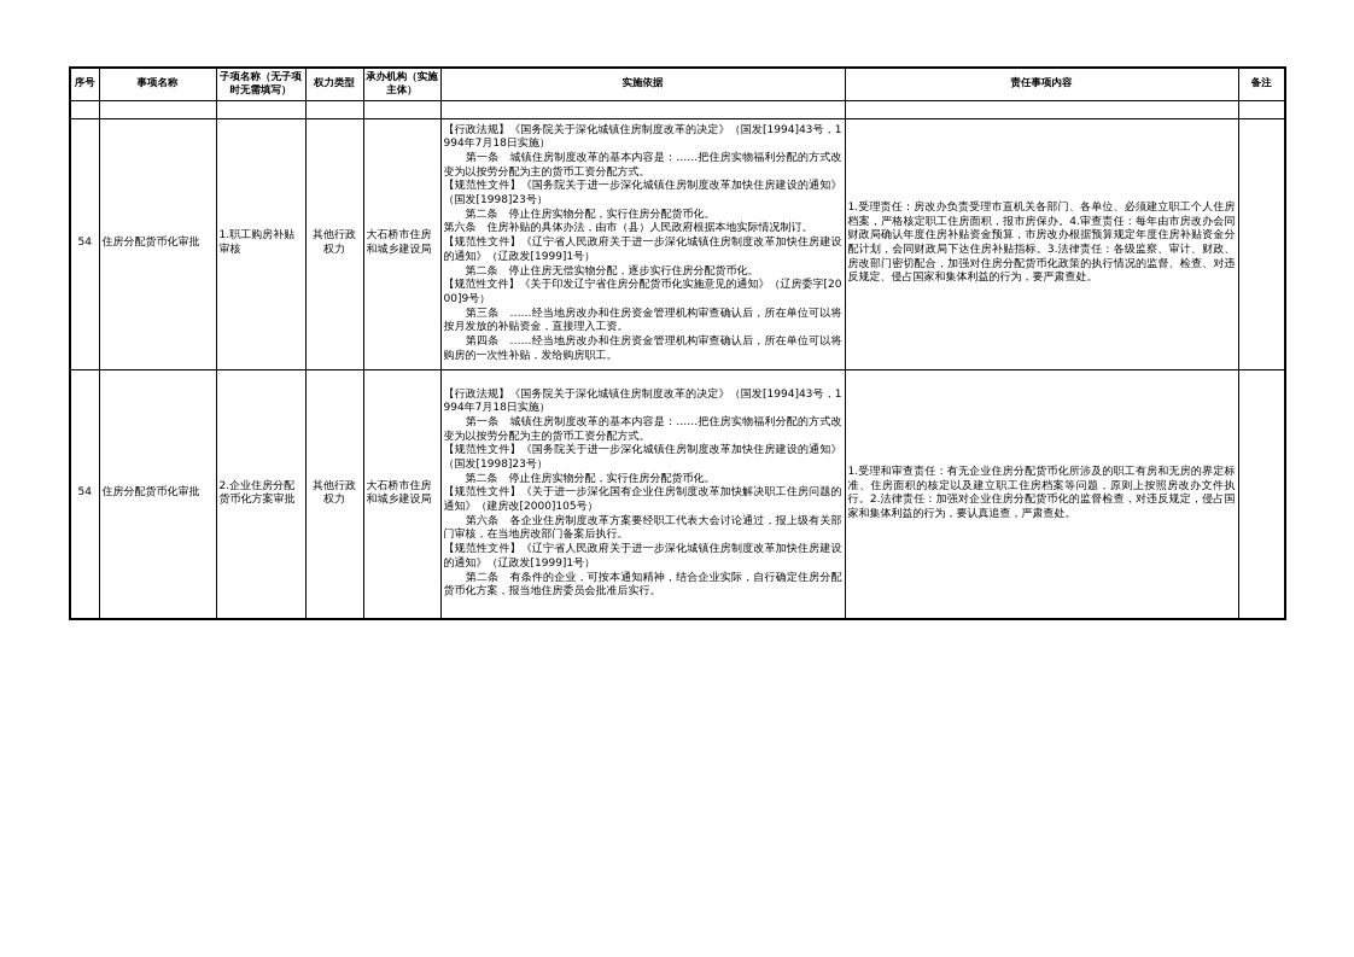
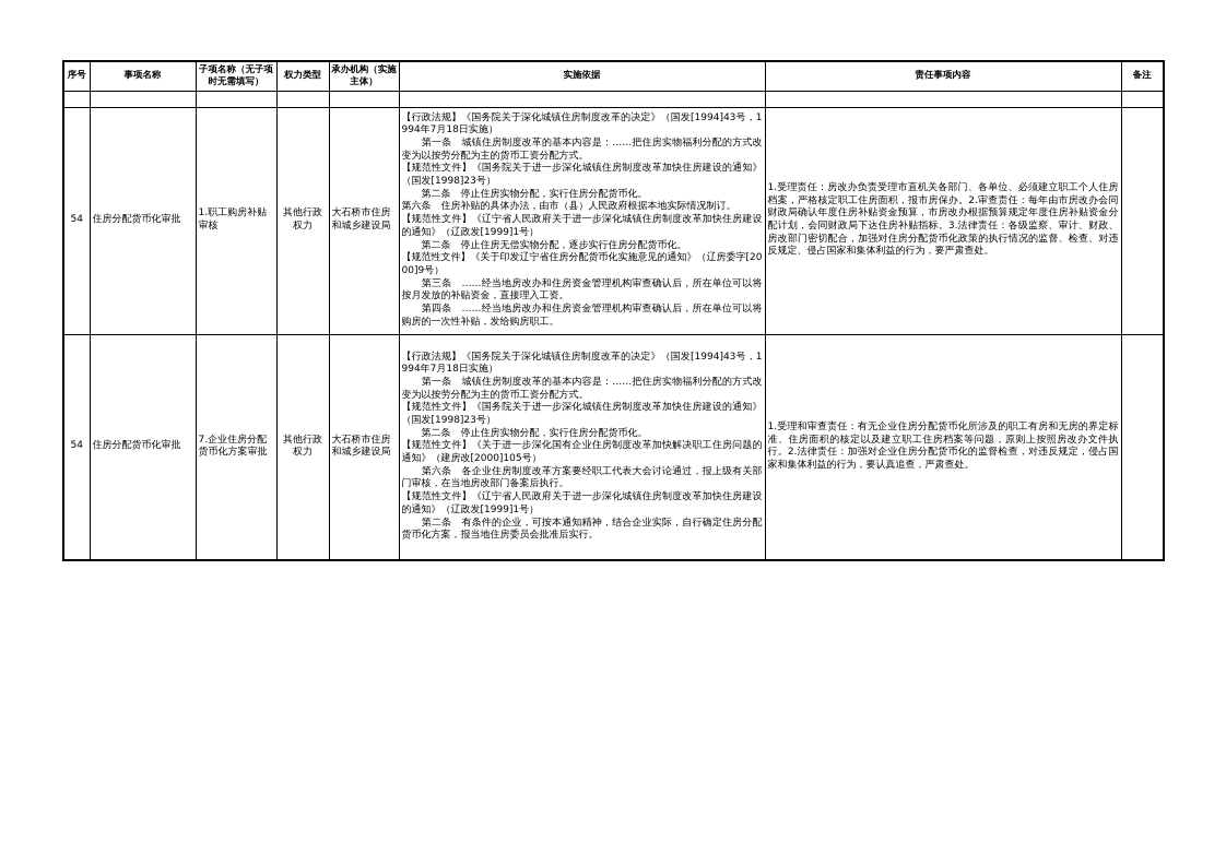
  序号	事项名称	子项名称（无子项时无需填写）	权力类型	承办机构（实施主体）	实施依据	责任事项内容	备注
- 54	住房分配货币化审批	1.职工购房补贴审核	其他行政权力	大石桥市住房和城乡建设局	【行政法规】《国务院关于深化城镇住房制度改革的决定》（国发[1994]43号，1994年7月18日实施） 第一条 城镇住房制度改革的基本内容是：……把住房实物福利分配的方式改变为以按劳分配为主的货币工资分配方式。 【规范性文件】《国务院关于进一步深化城镇住房制度改革加快住房建设的通知》（国发[1998]23号） 第二条 停止住房实物分配，实行住房分配货币化。 第六条 住房补贴的具体办法，由市（县）人民政府根据本地实际情况制订。 【规范性文件】《辽宁省人民政府关于进一步深化城镇住房制度改革加快住房建设的通知》（辽政发[1999]1号） 第二条 停止住房无偿实物分配，逐步实行住房分配货币化。 【规范性文件】《关于印发辽宁省住房分配货币化实施意见的通知》（辽房委字[2000]9号） 第三条 ……经当地房改办和住房资金管理机构审查确认后，所在单位可以将按月发放的补贴资金，直接理入工资。 第四条 ……经当地房改办和住房资金管理机构审查确认后，所在单位可以将购房的一次性补贴，发给购房职工。	1.受理责任：房改办负责受理市直机关各部门、各单位、必须建立职工个人住房档案，严格核定职工住房面积，报市房保办。4.审查责任：每年由市房改办会同财政局确认年度住房补贴资金预算，市房改办根据预算规定年度住房补贴资金分配计划，会同财政局下达住房补贴指标。3.法律责任：各级监察、审计、财政、房改部门密切配合，加强对住房分配货币化政策的执行情况的监督、检查、对违反规定、侵占国家和集体利益的行为，要严肃查处。
+ 54	住房分配货币化审批	1.职工购房补贴审核	其他行政权力	大石桥市住房和城乡建设局	【行政法规】《国务院关于深化城镇住房制度改革的决定》（国发[1994]43号，1994年7月18日实施） 第一条 城镇住房制度改革的基本内容是：……把住房实物福利分配的方式改变为以按劳分配为主的货币工资分配方式。 【规范性文件】《国务院关于进一步深化城镇住房制度改革加快住房建设的通知》（国发[1998]23号） 第二条 停止住房实物分配，实行住房分配货币化。 第六条 住房补贴的具体办法，由市（县）人民政府根据本地实际情况制订。 【规范性文件】《辽宁省人民政府关于进一步深化城镇住房制度改革加快住房建设的通知》（辽政发[1999]1号） 第二条 停止住房无偿实物分配，逐步实行住房分配货币化。 【规范性文件】《关于印发辽宁省住房分配货币化实施意见的通知》（辽房委字[2000]9号） 第三条 ……经当地房改办和住房资金管理机构审查确认后，所在单位可以将按月发放的补贴资金，直接理入工资。 第四条 ……经当地房改办和住房资金管理机构审查确认后，所在单位可以将购房的一次性补贴，发给购房职工。	1.受理责任：房改办负责受理市直机关各部门、各单位、必须建立职工个人住房档案，严格核定职工住房面积，报市房保办。2.审查责任：每年由市房改办会同财政局确认年度住房补贴资金预算，市房改办根据预算规定年度住房补贴资金分配计划，会同财政局下达住房补贴指标。3.法律责任：各级监察、审计、财政、房改部门密切配合，加强对住房分配货币化政策的执行情况的监督、检查、对违反规定、侵占国家和集体利益的行为，要严肃查处。
- 54	住房分配货币化审批	2.企业住房分配货币化方案审批	其他行政权力	大石桥市住房和城乡建设局	【行政法规】《国务院关于深化城镇住房制度改革的决定》（国发[1994]43号，1994年7月18日实施） 第一条 城镇住房制度改革的基本内容是：……把住房实物福利分配的方式改变为以按劳分配为主的货币工资分配方式。 【规范性文件】《国务院关于进一步深化城镇住房制度改革加快住房建设的通知》（国发[1998]23号） 第二条 停止住房实物分配，实行住房分配货币化。 【规范性文件】《关于进一步深化国有企业住房制度改革加快解决职工住房问题的通知》（建房改[2000]105号） 第六条 各企业住房制度改革方案要经职工代表大会讨论通过，报上级有关部门审核，在当地房改部门备案后执行。 【规范性文件】《辽宁省人民政府关于进一步深化城镇住房制度改革加快住房建设的通知》（辽政发[1999]1号） 第二条 有条件的企业，可按本通知精神，结合企业实际，自行确定住房分配货币化方案，报当地住房委员会批准后实行。	1.受理和审查责任：有无企业住房分配货币化所涉及的职工有房和无房的界定标准、住房面积的核定以及建立职工住房档案等问题，原则上按照房改办文件执行。2.法律责任：加强对企业住房分配货币化的监督检查，对违反规定，侵占国家和集体利益的行为，要认真追查，严肃查处。
+ 54	住房分配货币化审批	7.企业住房分配货币化方案审批	其他行政权力	大石桥市住房和城乡建设局	【行政法规】《国务院关于深化城镇住房制度改革的决定》（国发[1994]43号，1994年7月18日实施） 第一条 城镇住房制度改革的基本内容是：……把住房实物福利分配的方式改变为以按劳分配为主的货币工资分配方式。 【规范性文件】《国务院关于进一步深化城镇住房制度改革加快住房建设的通知》（国发[1998]23号） 第二条 停止住房实物分配，实行住房分配货币化。 【规范性文件】《关于进一步深化国有企业住房制度改革加快解决职工住房问题的通知》（建房改[2000]105号） 第六条 各企业住房制度改革方案要经职工代表大会讨论通过，报上级有关部门审核，在当地房改部门备案后执行。 【规范性文件】《辽宁省人民政府关于进一步深化城镇住房制度改革加快住房建设的通知》（辽政发[1999]1号） 第二条 有条件的企业，可按本通知精神，结合企业实际，自行确定住房分配货币化方案，报当地住房委员会批准后实行。	1.受理和审查责任：有无企业住房分配货币化所涉及的职工有房和无房的界定标准、住房面积的核定以及建立职工住房档案等问题，原则上按照房改办文件执行。2.法律责任：加强对企业住房分配货币化的监督检查，对违反规定，侵占国家和集体利益的行为，要认真追查，严肃查处。
